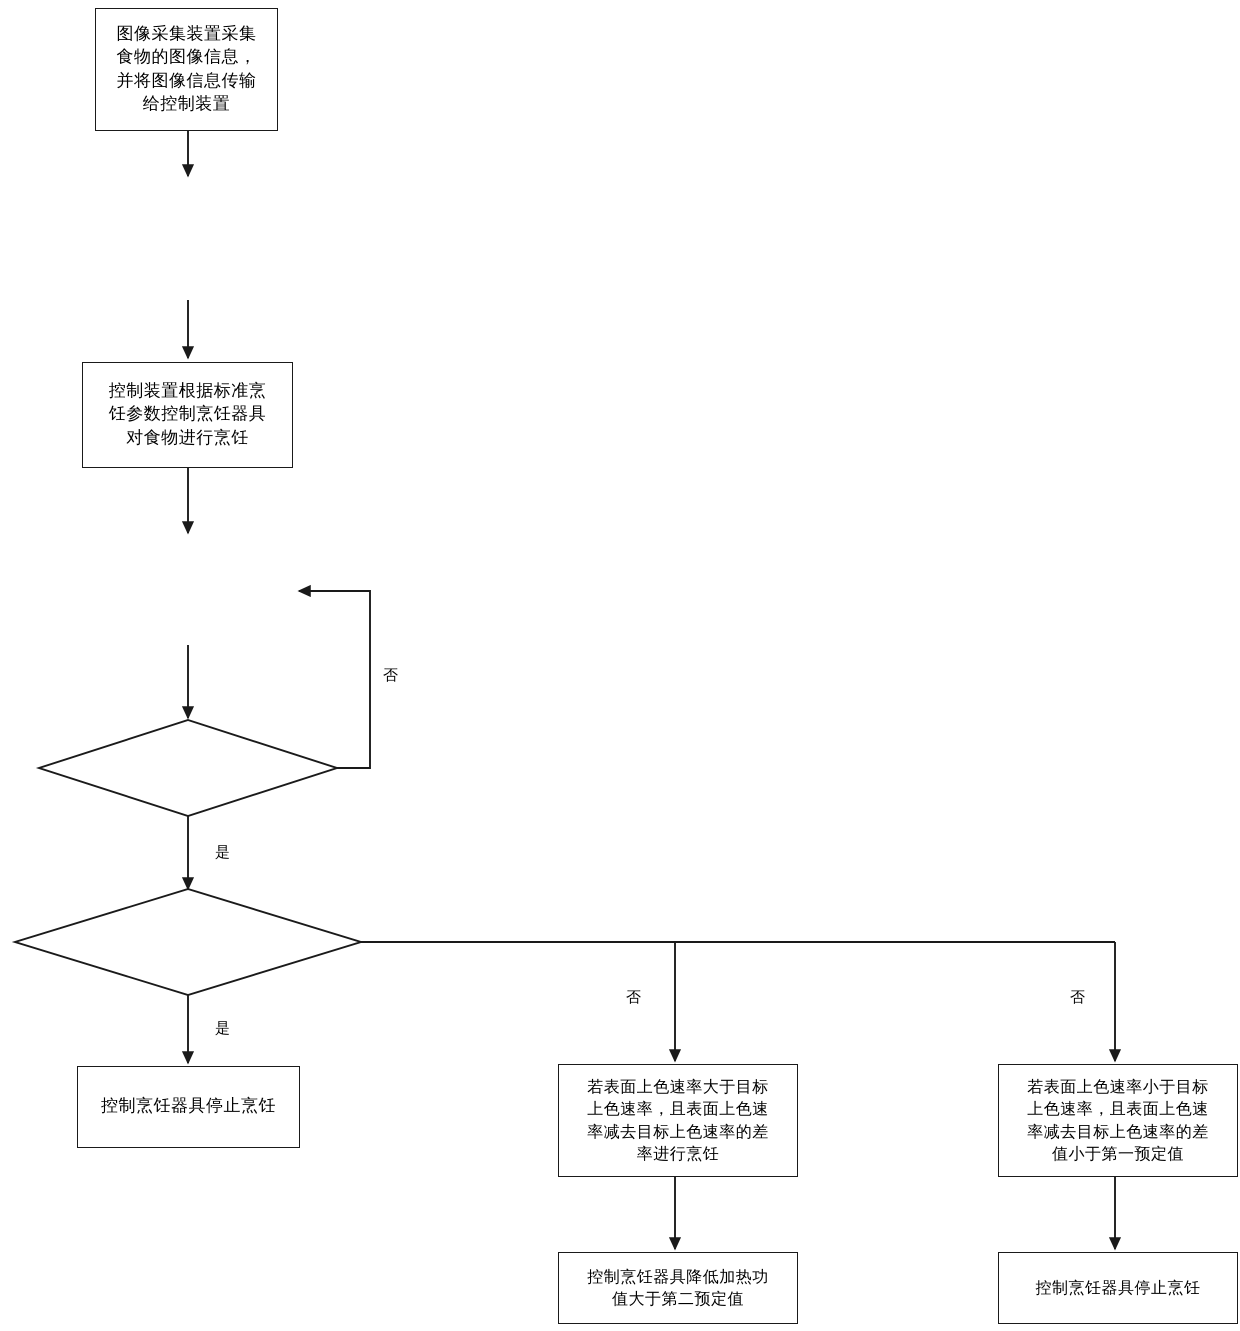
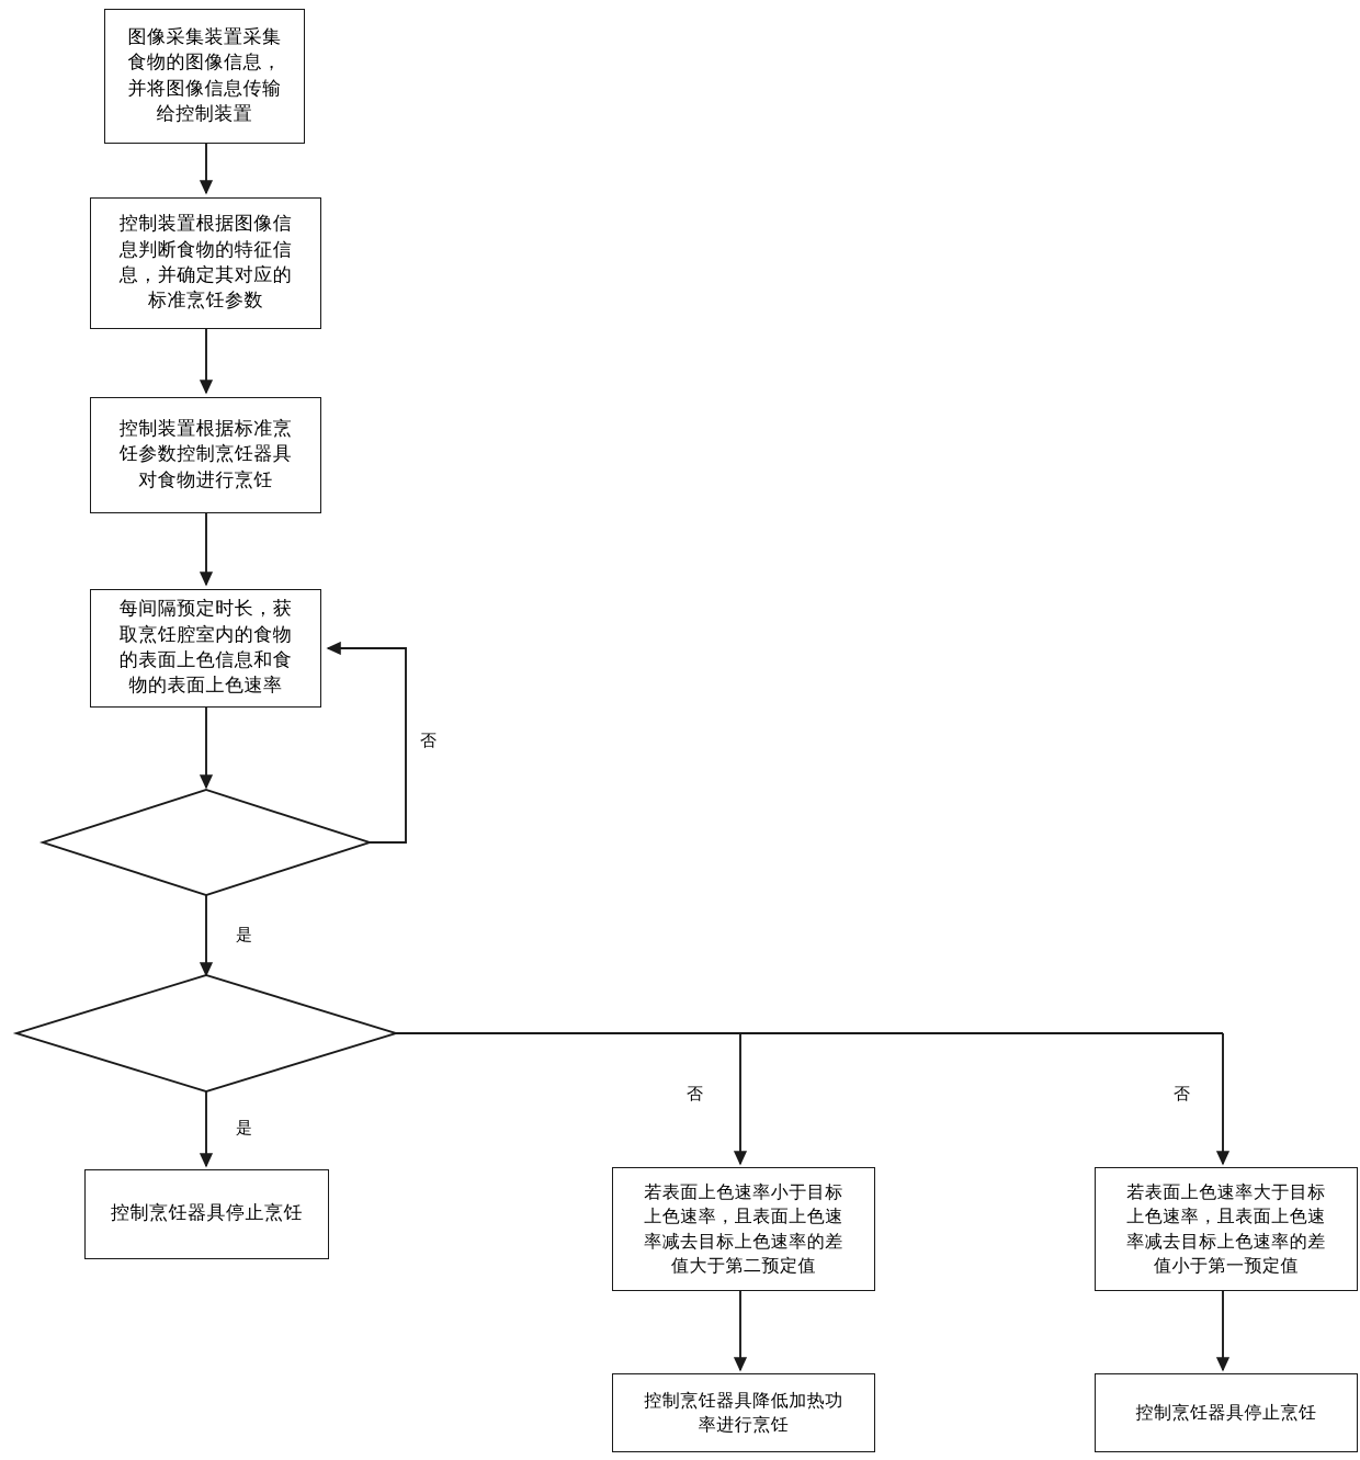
  图像采集装置采集
  食物的图像信息，
  并将图像信息传输
  给控制装置
+ 控制装置根据图像信
+ 息判断食物的特征信
+ 息，并确定其对应的
+ 标准烹饪参数
  控制装置根据标准烹
  饪参数控制烹饪器具
  对食物进行烹饪
+ 每间隔预定时长，获
+ 取烹饪腔室内的食物
+ 的表面上色信息和食
+ 物的表面上色速率
  控制烹饪器具停止烹饪
- 若表面上色速率大于目标
+ 若表面上色速率小于目标
  上色速率，且表面上色速
  率减去目标上色速率的差
- 率进行烹饪
+ 值大于第二预定值
- 若表面上色速率小于目标
+ 若表面上色速率大于目标
  上色速率，且表面上色速
  率减去目标上色速率的差
  值小于第一预定值
  控制烹饪器具降低加热功
- 值大于第二预定值
+ 率进行烹饪
  控制烹饪器具停止烹饪
  否
  是
  是
  否
  否
